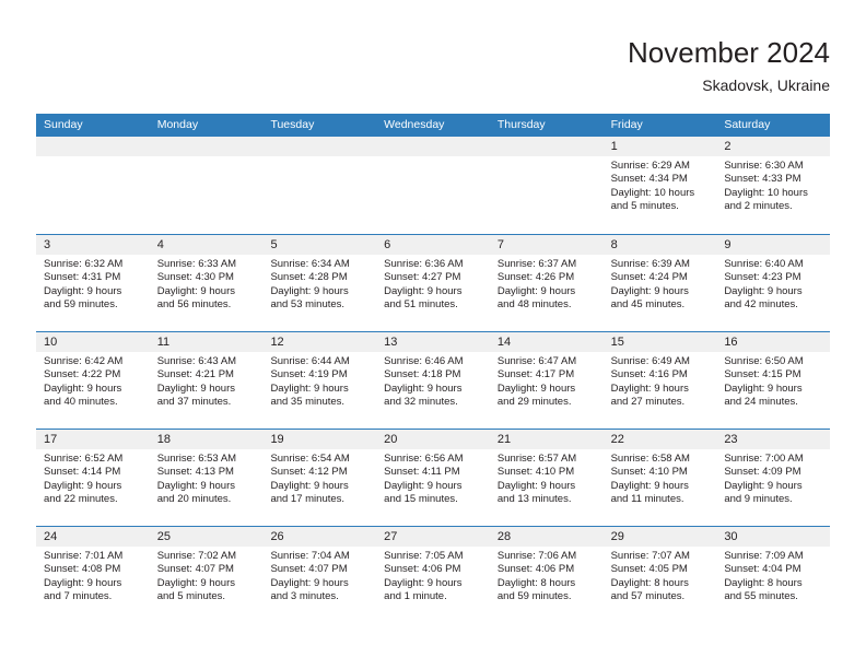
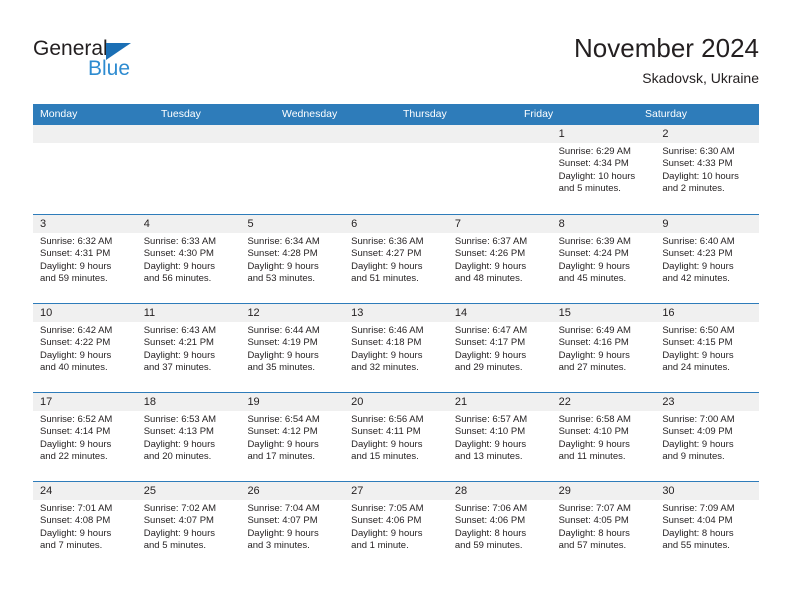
+ General
+ Blue
  November 2024
  Skadovsk, Ukraine
- Sunday
  Monday
  Tuesday
  Wednesday
  Thursday
  Friday
  Saturday
  1
  Sunrise: 6:29 AM
  Sunset: 4:34 PM
  Daylight: 10 hours
  and 5 minutes.
  2
  Sunrise: 6:30 AM
  Sunset: 4:33 PM
  Daylight: 10 hours
  and 2 minutes.
  3
  Sunrise: 6:32 AM
  Sunset: 4:31 PM
  Daylight: 9 hours
  and 59 minutes.
  4
  Sunrise: 6:33 AM
  Sunset: 4:30 PM
  Daylight: 9 hours
  and 56 minutes.
  5
  Sunrise: 6:34 AM
  Sunset: 4:28 PM
  Daylight: 9 hours
  and 53 minutes.
  6
  Sunrise: 6:36 AM
  Sunset: 4:27 PM
  Daylight: 9 hours
  and 51 minutes.
  7
  Sunrise: 6:37 AM
  Sunset: 4:26 PM
  Daylight: 9 hours
  and 48 minutes.
  8
  Sunrise: 6:39 AM
  Sunset: 4:24 PM
  Daylight: 9 hours
  and 45 minutes.
  9
  Sunrise: 6:40 AM
  Sunset: 4:23 PM
  Daylight: 9 hours
  and 42 minutes.
  10
  Sunrise: 6:42 AM
  Sunset: 4:22 PM
  Daylight: 9 hours
  and 40 minutes.
  11
  Sunrise: 6:43 AM
  Sunset: 4:21 PM
  Daylight: 9 hours
  and 37 minutes.
  12
  Sunrise: 6:44 AM
  Sunset: 4:19 PM
  Daylight: 9 hours
  and 35 minutes.
  13
  Sunrise: 6:46 AM
  Sunset: 4:18 PM
  Daylight: 9 hours
  and 32 minutes.
  14
  Sunrise: 6:47 AM
  Sunset: 4:17 PM
  Daylight: 9 hours
  and 29 minutes.
  15
  Sunrise: 6:49 AM
  Sunset: 4:16 PM
  Daylight: 9 hours
  and 27 minutes.
  16
  Sunrise: 6:50 AM
  Sunset: 4:15 PM
  Daylight: 9 hours
  and 24 minutes.
  17
  Sunrise: 6:52 AM
  Sunset: 4:14 PM
  Daylight: 9 hours
  and 22 minutes.
  18
  Sunrise: 6:53 AM
  Sunset: 4:13 PM
  Daylight: 9 hours
  and 20 minutes.
  19
  Sunrise: 6:54 AM
  Sunset: 4:12 PM
  Daylight: 9 hours
  and 17 minutes.
  20
  Sunrise: 6:56 AM
  Sunset: 4:11 PM
  Daylight: 9 hours
  and 15 minutes.
  21
  Sunrise: 6:57 AM
  Sunset: 4:10 PM
  Daylight: 9 hours
  and 13 minutes.
  22
  Sunrise: 6:58 AM
  Sunset: 4:10 PM
  Daylight: 9 hours
  and 11 minutes.
  23
  Sunrise: 7:00 AM
  Sunset: 4:09 PM
  Daylight: 9 hours
  and 9 minutes.
  24
  Sunrise: 7:01 AM
  Sunset: 4:08 PM
  Daylight: 9 hours
  and 7 minutes.
  25
  Sunrise: 7:02 AM
  Sunset: 4:07 PM
  Daylight: 9 hours
  and 5 minutes.
  26
  Sunrise: 7:04 AM
  Sunset: 4:07 PM
  Daylight: 9 hours
  and 3 minutes.
  27
  Sunrise: 7:05 AM
  Sunset: 4:06 PM
  Daylight: 9 hours
  and 1 minute.
  28
  Sunrise: 7:06 AM
  Sunset: 4:06 PM
  Daylight: 8 hours
  and 59 minutes.
  29
  Sunrise: 7:07 AM
  Sunset: 4:05 PM
  Daylight: 8 hours
  and 57 minutes.
  30
  Sunrise: 7:09 AM
  Sunset: 4:04 PM
  Daylight: 8 hours
  and 55 minutes.
